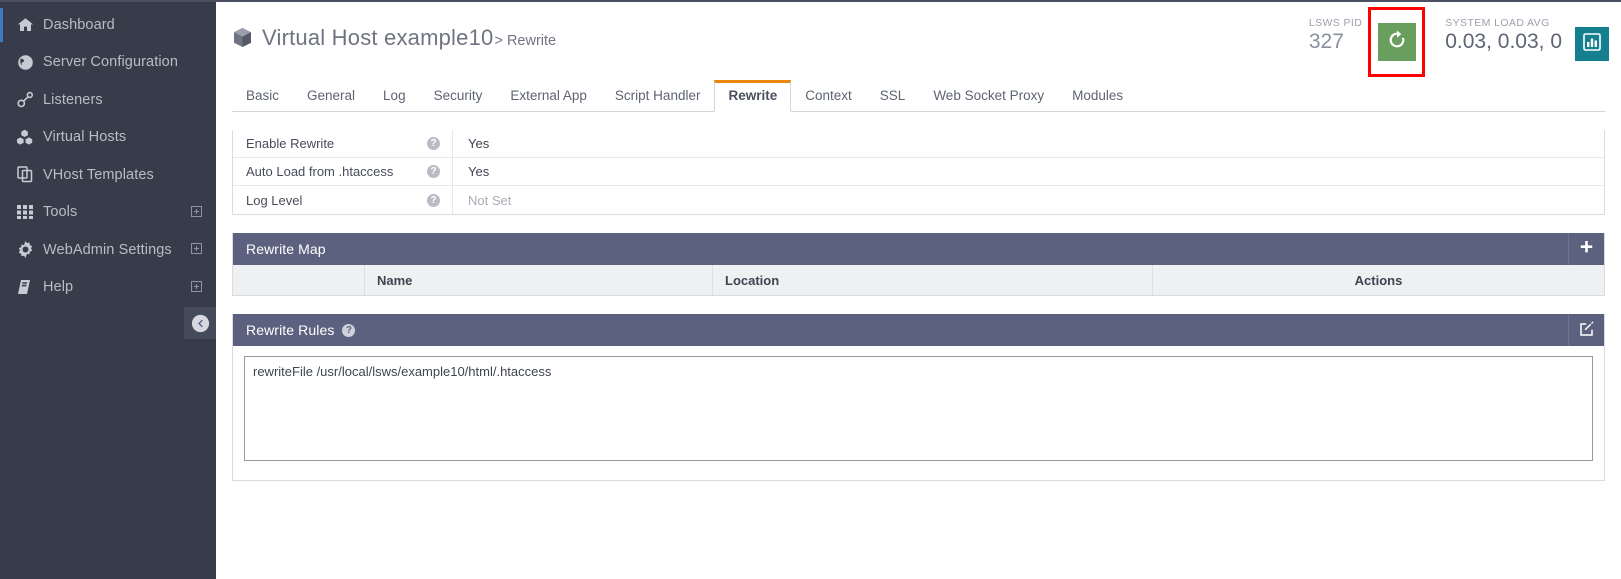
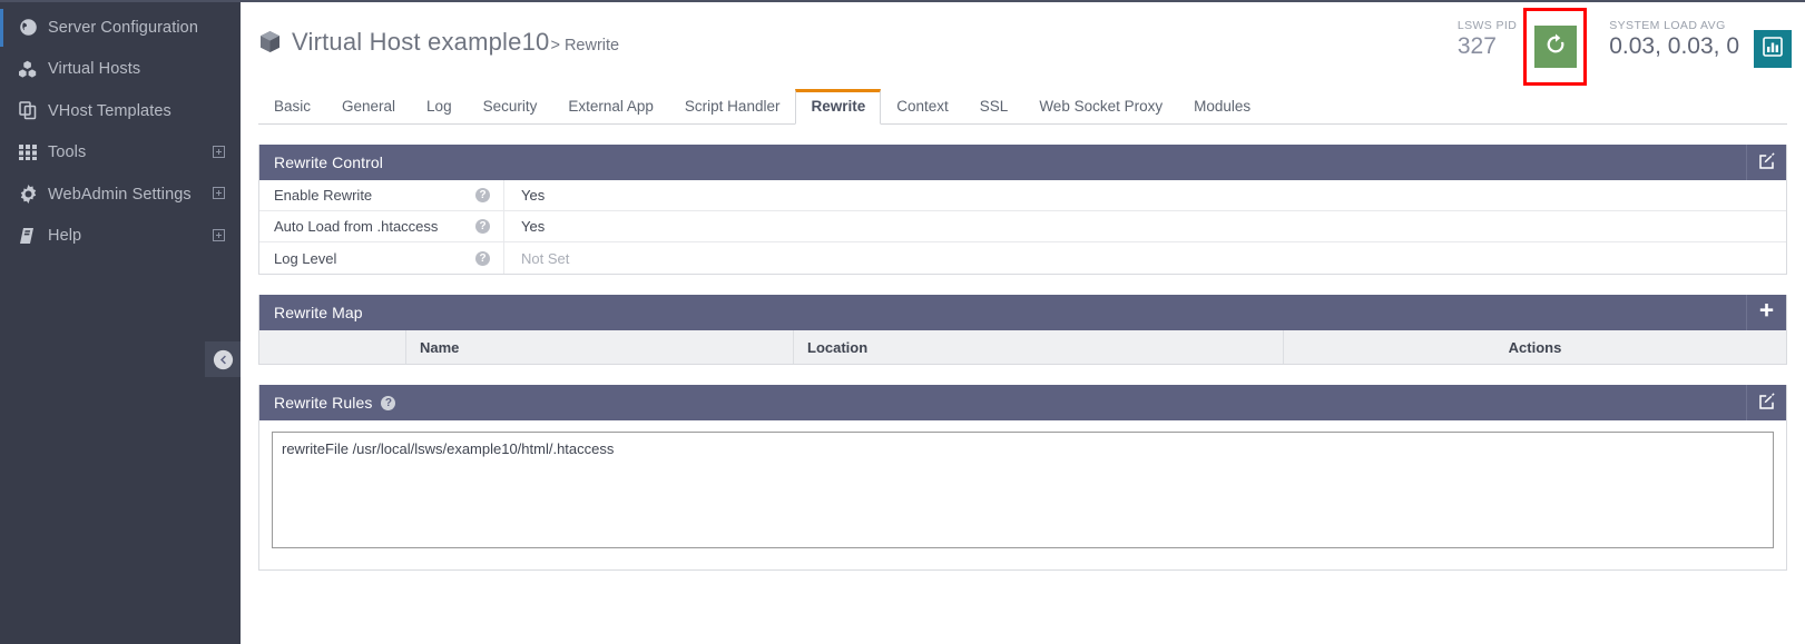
- Dashboard
  Server Configuration
- Listeners
  Virtual Hosts
  VHost Templates
  Tools
  WebAdmin Settings
  Help
  Virtual Host example10
  > Rewrite
  LSWS PID
  327
  SYSTEM LOAD AVG
  0.03, 0.03, 0
  Basic
  General
  Log
  Security
  External App
  Script Handler
  Rewrite
  Context
  SSL
  Web Socket Proxy
  Modules
+ Rewrite Control
  Enable Rewrite
  ?
  Yes
  Auto Load from .htaccess
  ?
  Yes
  Log Level
  ?
  Not Set
  Rewrite Map
  Name
  Location
  Actions
  Rewrite Rules
  ?
  rewriteFile /usr/local/lsws/example10/html/.htaccess
